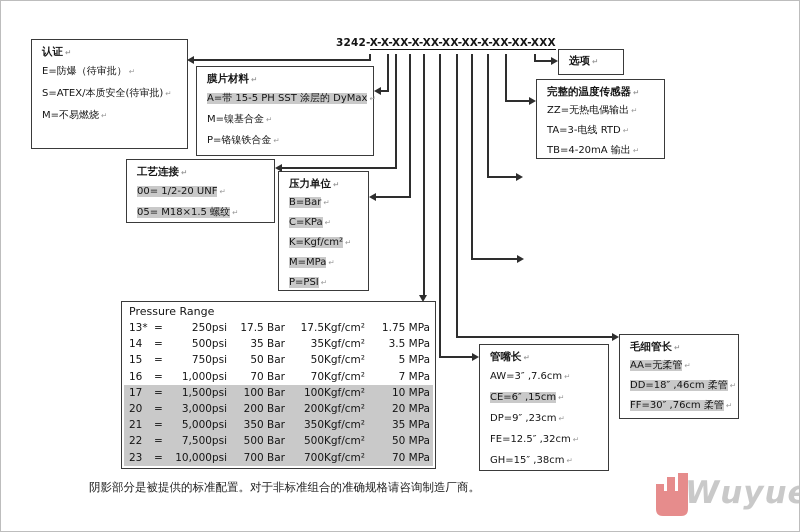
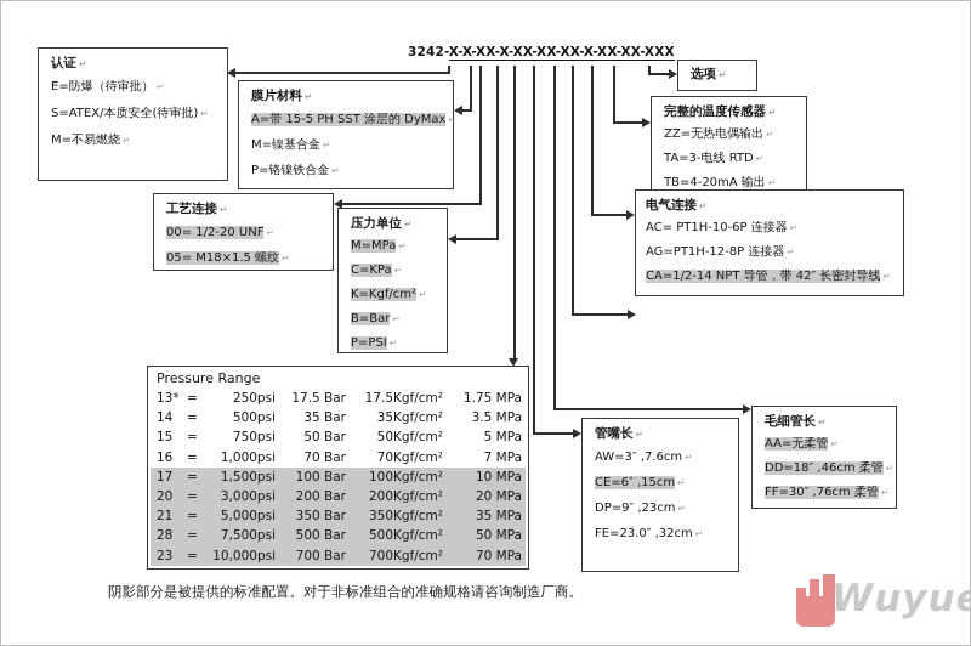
  3242-X-X-XX-X-XX-XX-XX-X-XX-XX-XXX
  认证
  E=防爆（待审批）
  S=ATEX/本质安全(待审批)
  M=不易燃烧
  膜片材料
  A=带 15-5 PH SST 涂层的 DyMax
  M=镍基合金
  P=铬镍铁合金
  工艺连接
  00= 1/2-20 UNF
  05= M18×1.5 螺纹
  压力单位
- B=Bar
+ M=MPa
  C=KPa
  K=Kgf/cm²
- M=MPa
+ B=Bar
  P=PSI
  选项
  完整的温度传感器
  ZZ=无热电偶输出
  TA=3-电线 RTD
  TB=4-20mA 输出
+ 电气连接
+ AC= PT1H-10-6P 连接器
+ AG=PT1H-12-8P 连接器
+ CA=1/2-14 NPT 导管，带 42″ 长密封导线
  管嘴长
  AW=3″ ,7.6cm
  CE=6″ ,15cm
  DP=9″ ,23cm
- FE=12.5″ ,32cm
+ FE=23.0″ ,32cm
- GH=15″ ,38cm
  毛细管长
  AA=无柔管
  DD=18″ ,46cm 柔管
  FF=30″ ,76cm 柔管
  Pressure Range
  13*
  =
  250psi
  17.5 Bar
  17.5Kgf/cm²
  1.75 MPa
  14
  =
  500psi
  35 Bar
  35Kgf/cm²
  3.5 MPa
  15
  =
  750psi
  50 Bar
  50Kgf/cm²
  5 MPa
  16
  =
  1,000psi
  70 Bar
  70Kgf/cm²
  7 MPa
  17
  =
  1,500psi
  100 Bar
  100Kgf/cm²
  10 MPa
  20
  =
  3,000psi
  200 Bar
  200Kgf/cm²
  20 MPa
  21
  =
  5,000psi
  350 Bar
  350Kgf/cm²
  35 MPa
- 22
+ 28
  =
  7,500psi
  500 Bar
  500Kgf/cm²
  50 MPa
  23
  =
  10,000psi
  700 Bar
  700Kgf/cm²
  70 MPa
  阴影部分是被提供的标准配置。对于非标准组合的准确规格请咨询制造厂商。
  Wuyue
